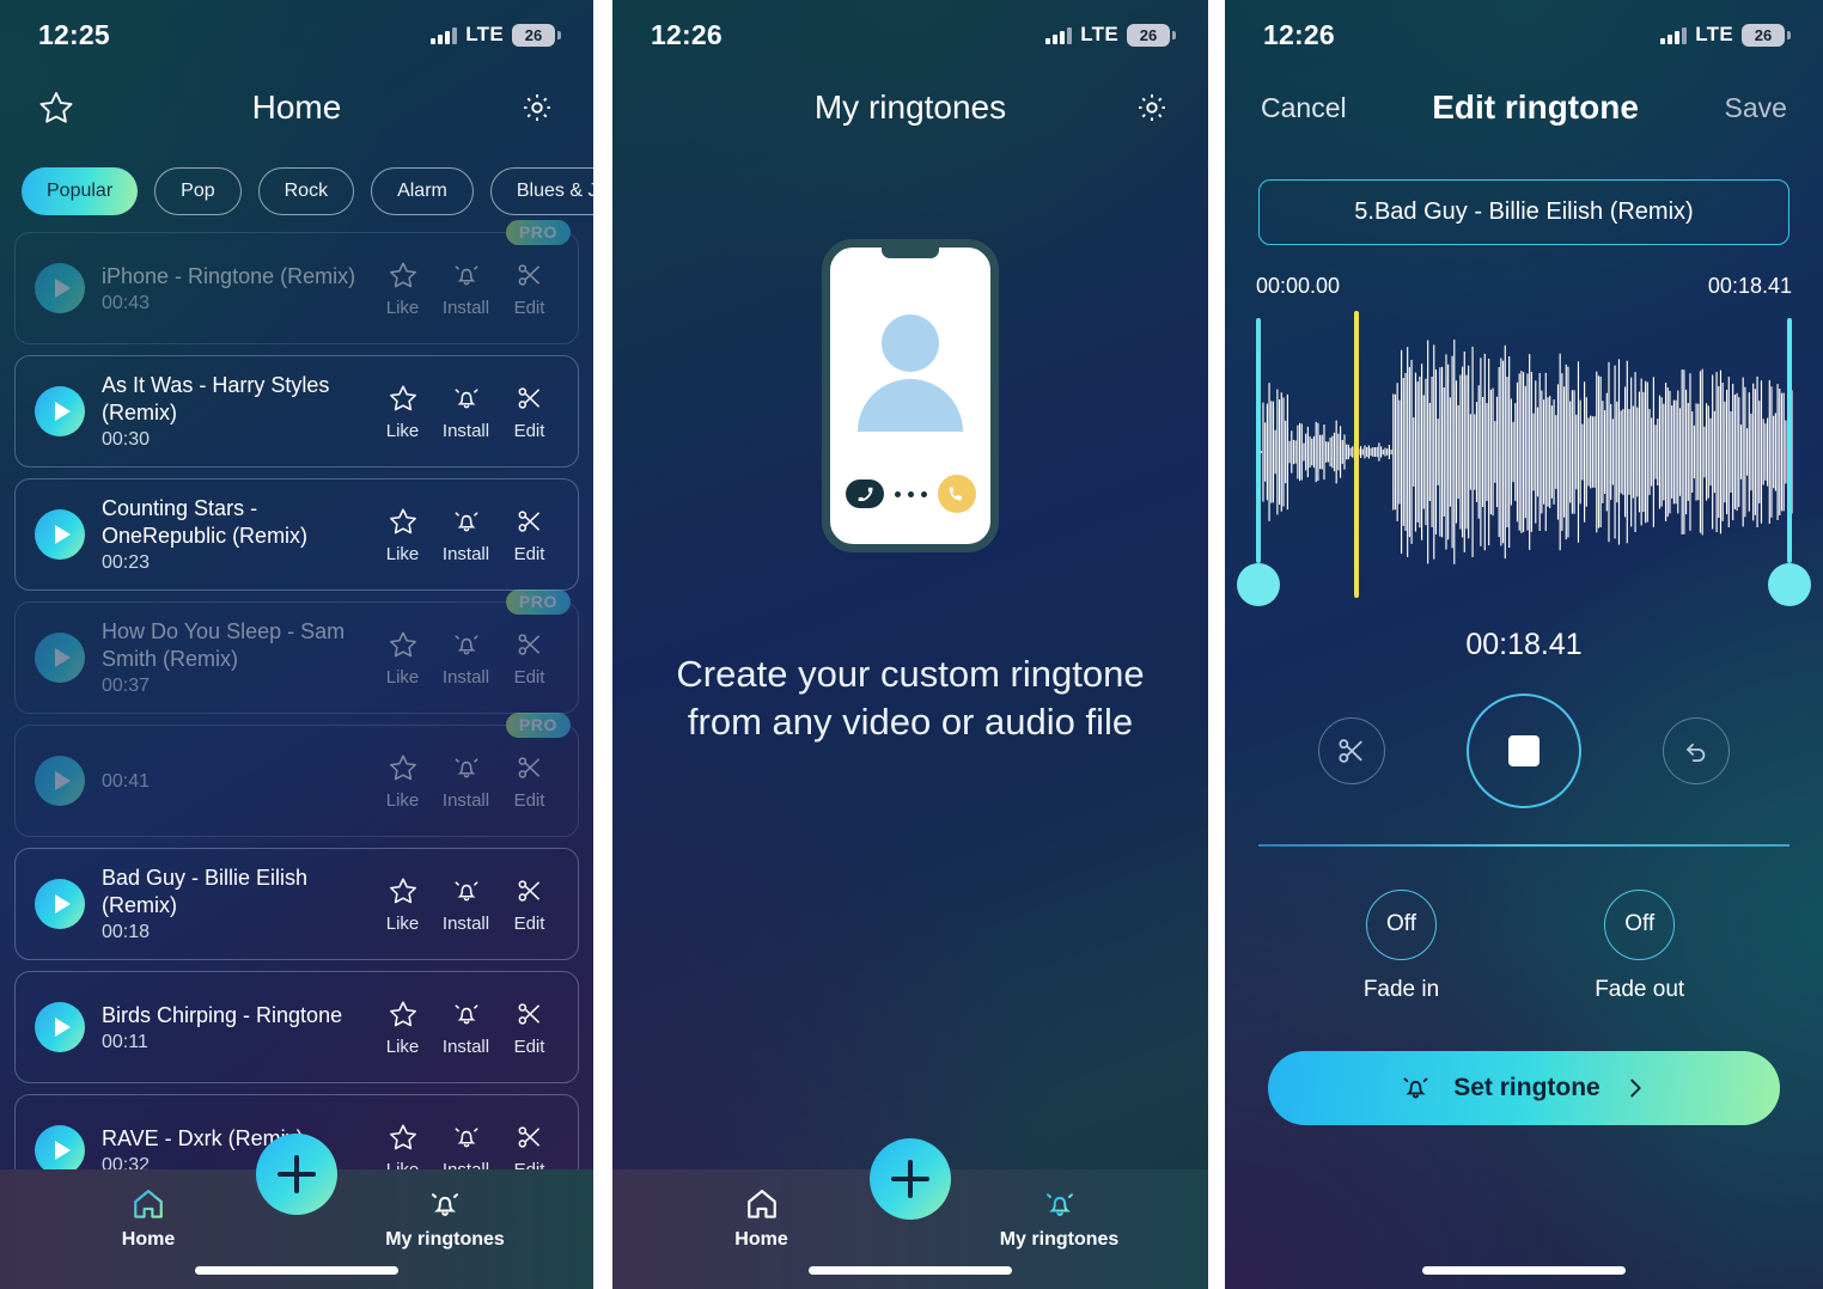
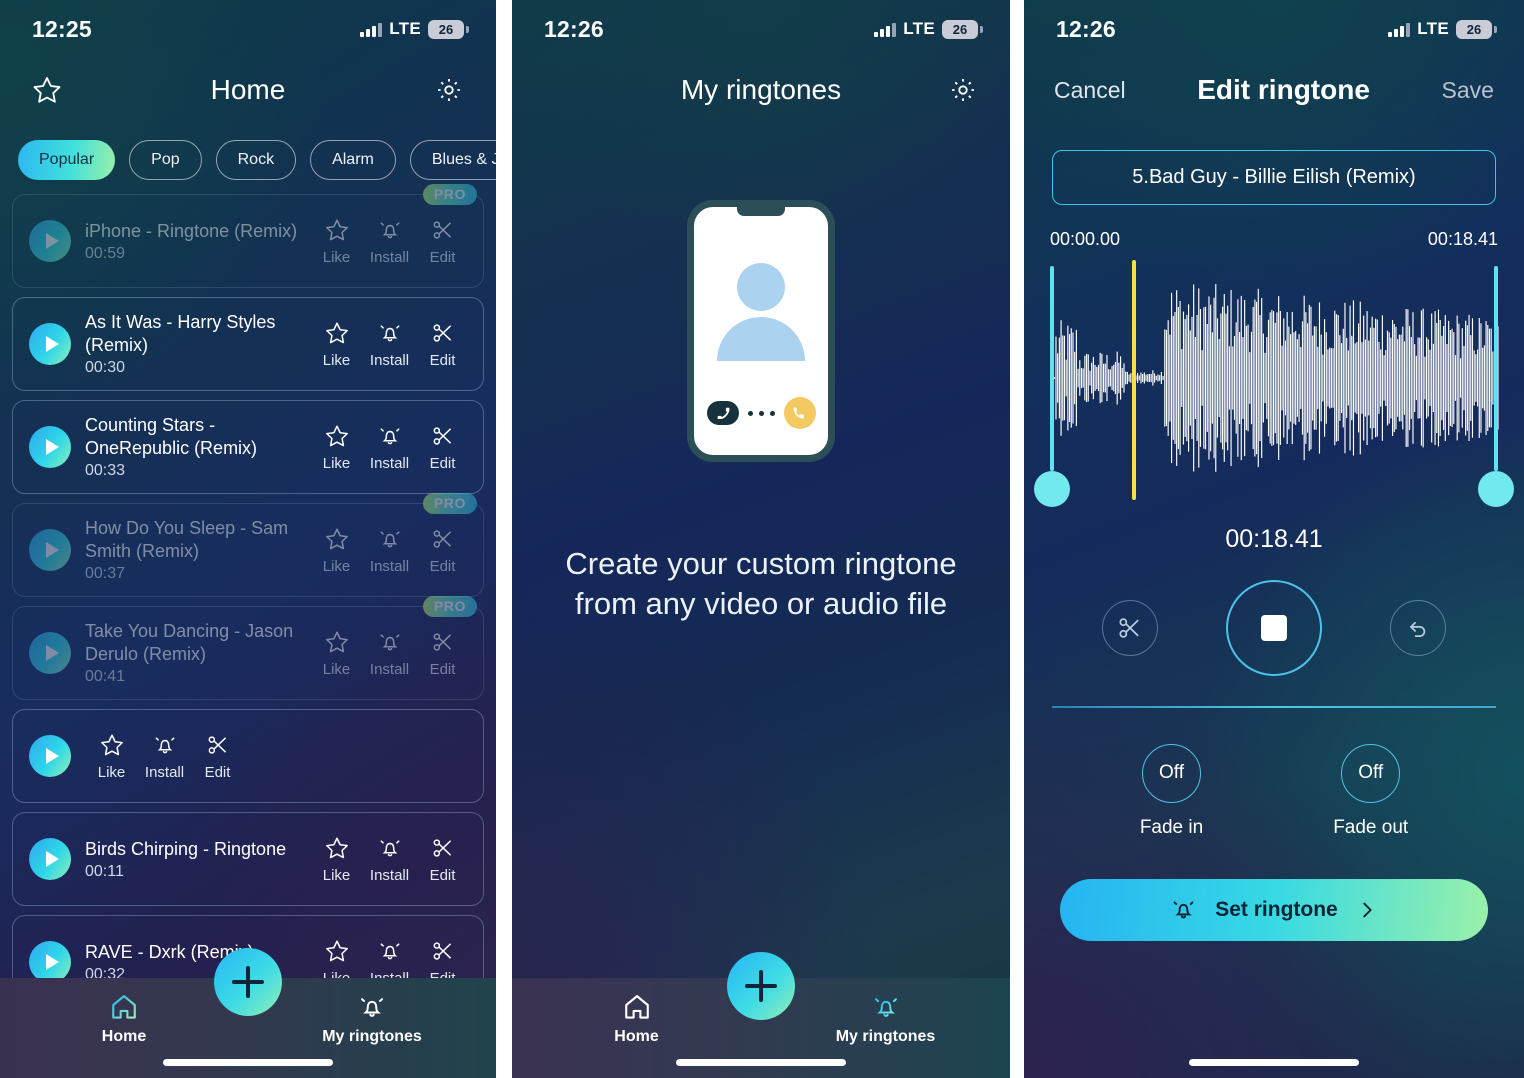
  12:25
  LTE
  26
  Home
  Popular
  Pop
  Rock
  Alarm
  Blues & J
  PRO
  iPhone - Ringtone (Remix)
- 00:43
+ 00:59
  Like
  Install
  Edit
  As It Was - Harry Styles (Remix)
  00:30
  Like
  Install
  Edit
  Counting Stars - OneRepublic (Remix)
- 00:23
+ 00:33
  Like
  Install
  Edit
  PRO
  How Do You Sleep - Sam Smith (Remix)
  00:37
  Like
  Install
  Edit
  PRO
+ Take You Dancing - Jason Derulo (Remix)
  00:41
  Like
  Install
  Edit
- Bad Guy - Billie Eilish (Remix)
- 00:18
  Like
  Install
  Edit
  Birds Chirping - Ringtone
  00:11
  Like
  Install
  Edit
  RAVE - Dxrk (Rem
  00:32
  Home
  My ringtones
  12:26
  LTE
  26
  My ringtones
  Create your custom ringtone
  from any video or audio file
  Home
  My ringtones
  12:26
  LTE
  26
  Cancel
  Edit ringtone
  Save
  5.Bad Guy - Billie Eilish (Remix)
  00:00.00
  00:18.41
  00:18.41
  Off
  Fade in
  Off
  Fade out
  Set ringtone
